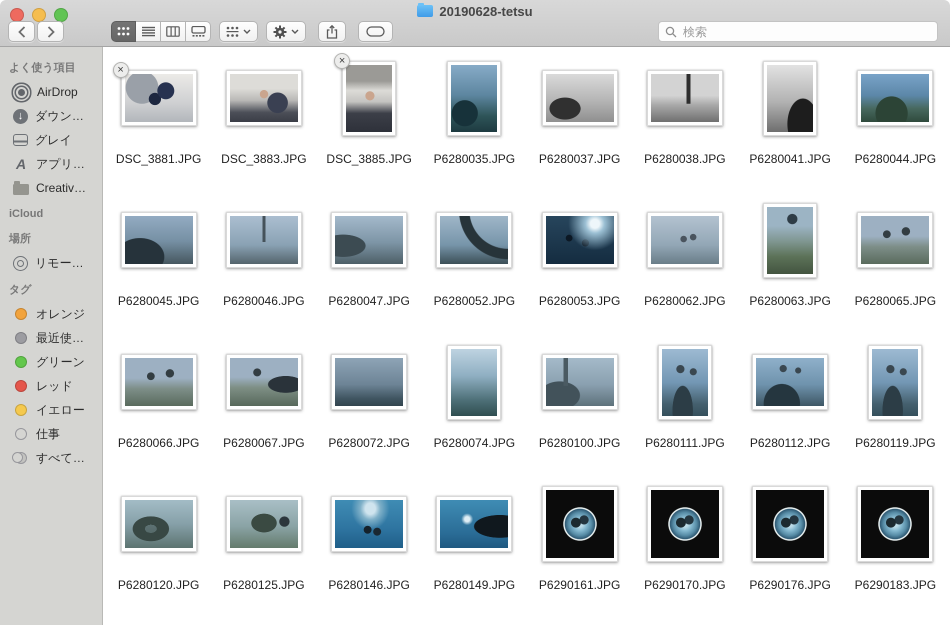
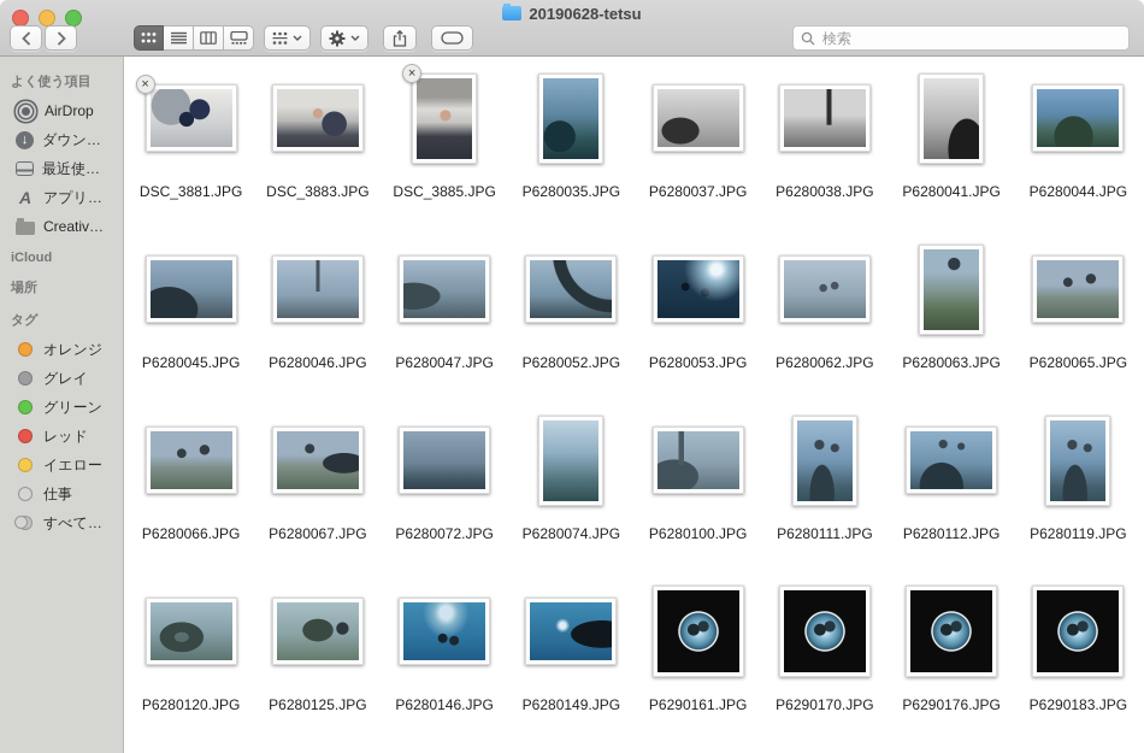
  20190628-tetsu
  検索
  よく使う項目
  AirDrop
  ダウン…
- グレイ
+ 最近使…
  アプリ…
  Creativ…
  iCloud
  場所
- リモー…
  タグ
  オレンジ
- 最近使…
+ グレイ
  グリーン
  レッド
  イエロー
  仕事
  すべて…
  ×
  DSC_3881.JPG
  DSC_3883.JPG
  ×
  DSC_3885.JPG
  P6280035.JPG
  P6280037.JPG
  P6280038.JPG
  P6280041.JPG
  P6280044.JPG
  P6280045.JPG
  P6280046.JPG
  P6280047.JPG
  P6280052.JPG
  P6280053.JPG
  P6280062.JPG
  P6280063.JPG
  P6280065.JPG
  P6280066.JPG
  P6280067.JPG
  P6280072.JPG
  P6280074.JPG
  P6280100.JPG
  P6280111.JPG
  P6280112.JPG
  P6280119.JPG
  P6280120.JPG
  P6280125.JPG
  P6280146.JPG
  P6280149.JPG
  P6290161.JPG
  P6290170.JPG
  P6290176.JPG
  P6290183.JPG
